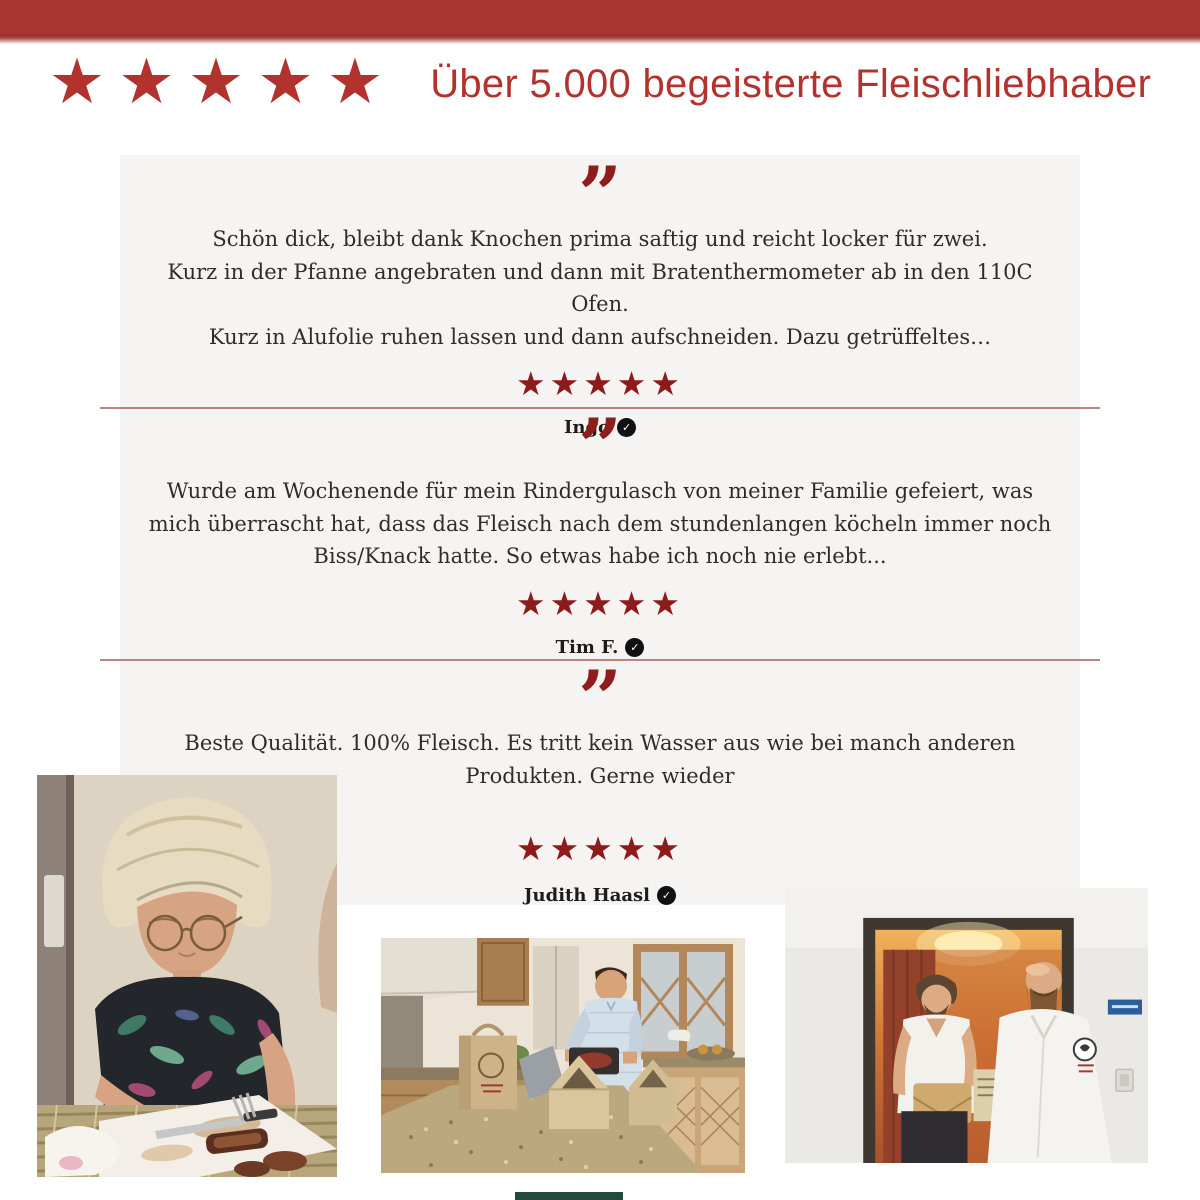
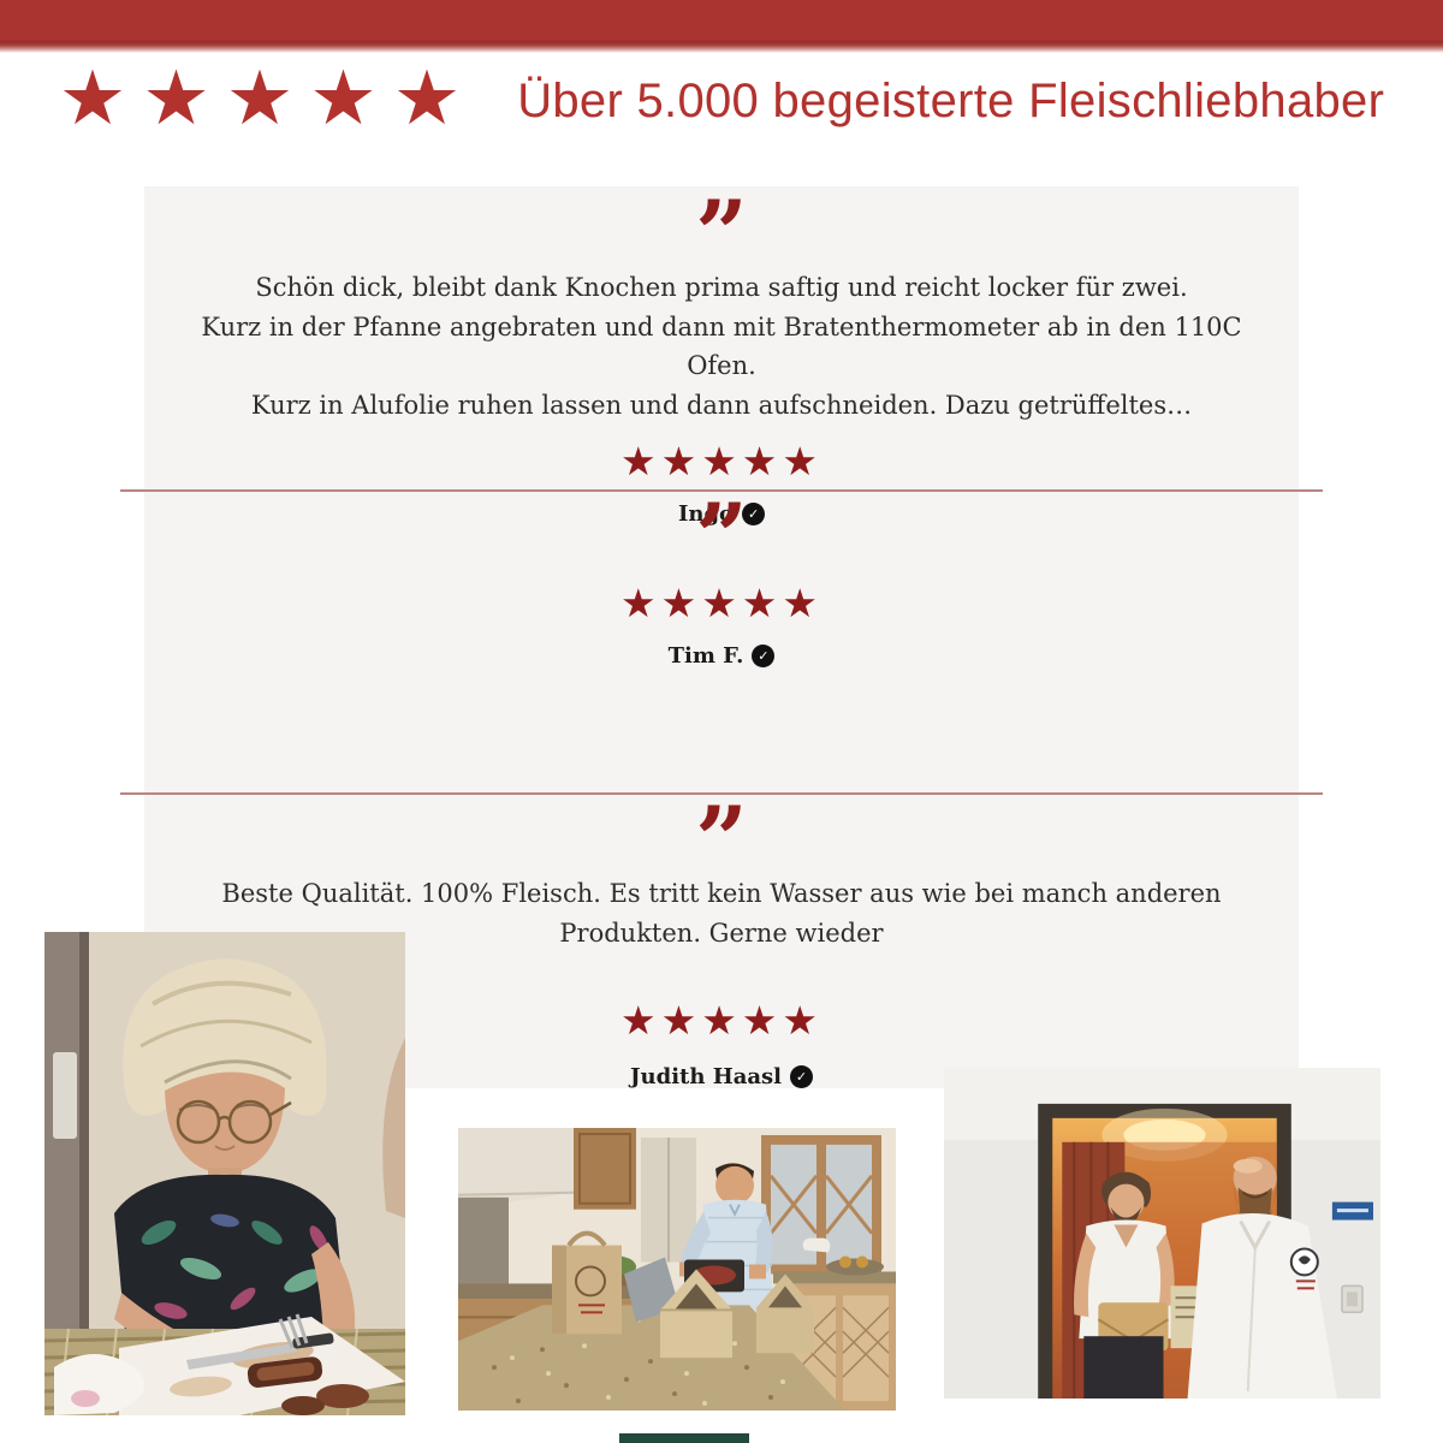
  ★★★★★
  Über 5.000 begeisterte Fleischliebhaber
  ”
  Schön dick, bleibt dank Knochen prima saftig und reicht locker für zwei.
  Kurz in der Pfanne angebraten und dann mit Bratenthermometer ab in den 110C Ofen.
  Kurz in Alufolie ruhen lassen und dann aufschneiden. Dazu getrüffeltes…
  ★★★★★
  Ingo
  ✓
  ”
- Wurde am Wochenende für mein Rindergulasch von meiner Familie gefeiert, was
- mich überrascht hat, dass das Fleisch nach dem stundenlangen köcheln immer noch
- Biss/Knack hatte. So etwas habe ich noch nie erlebt...
  ★★★★★
  Tim F.
  ✓
  ”
  Beste Qualität. 100% Fleisch. Es tritt kein Wasser aus wie bei manch anderen
  Produkten. Gerne wieder
  ★★★★★
  Judith Haasl
  ✓
